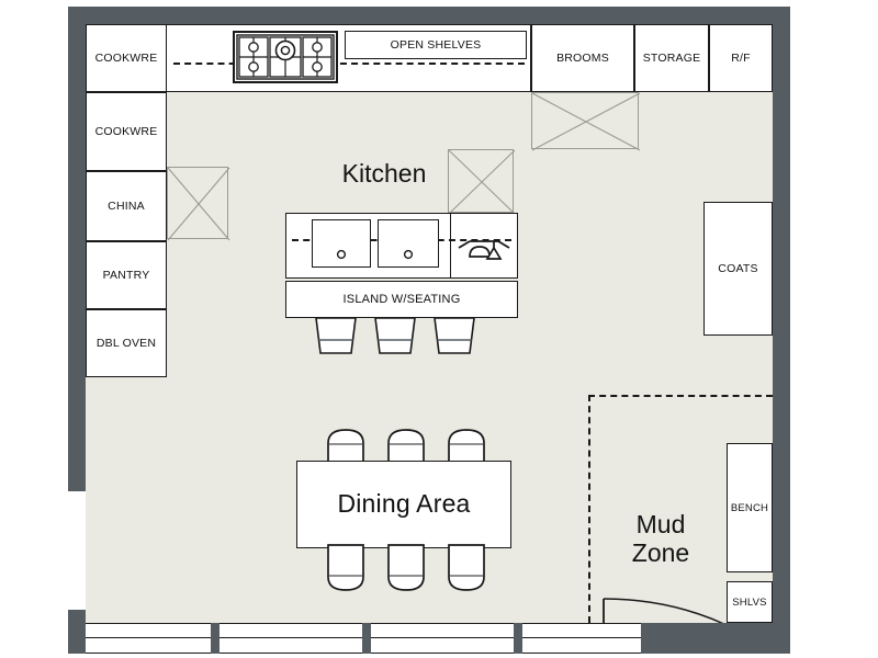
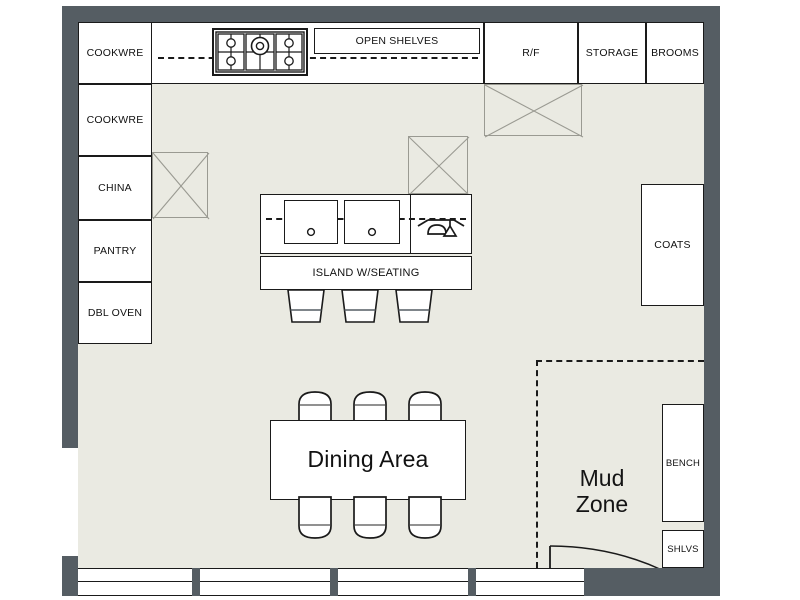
  COOKWRE
  OPEN SHELVES
- BROOMS
+ R/F
  STORAGE
- R/F
+ BROOMS
  COOKWRE
  CHINA
  PANTRY
  DBL OVEN
- Kitchen
  ISLAND W/SEATING
  COATS
  Dining Area
  Mud
  Zone
  BENCH
  SHLVS
